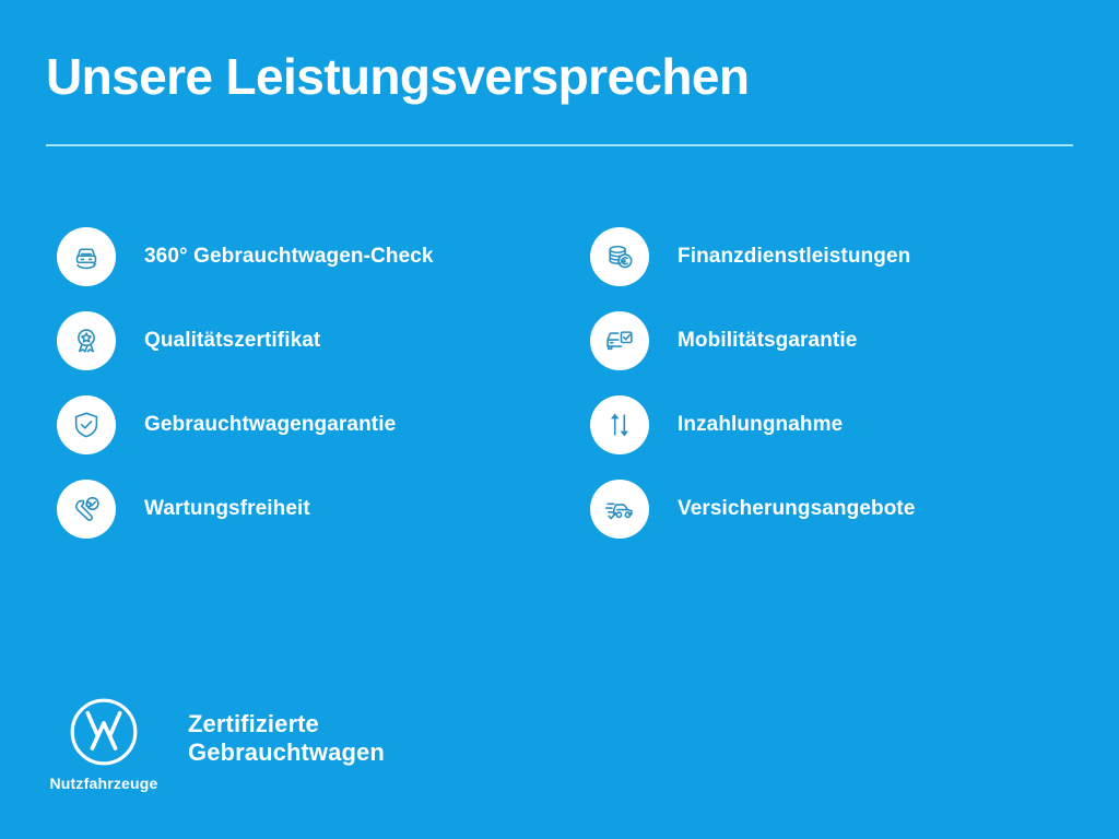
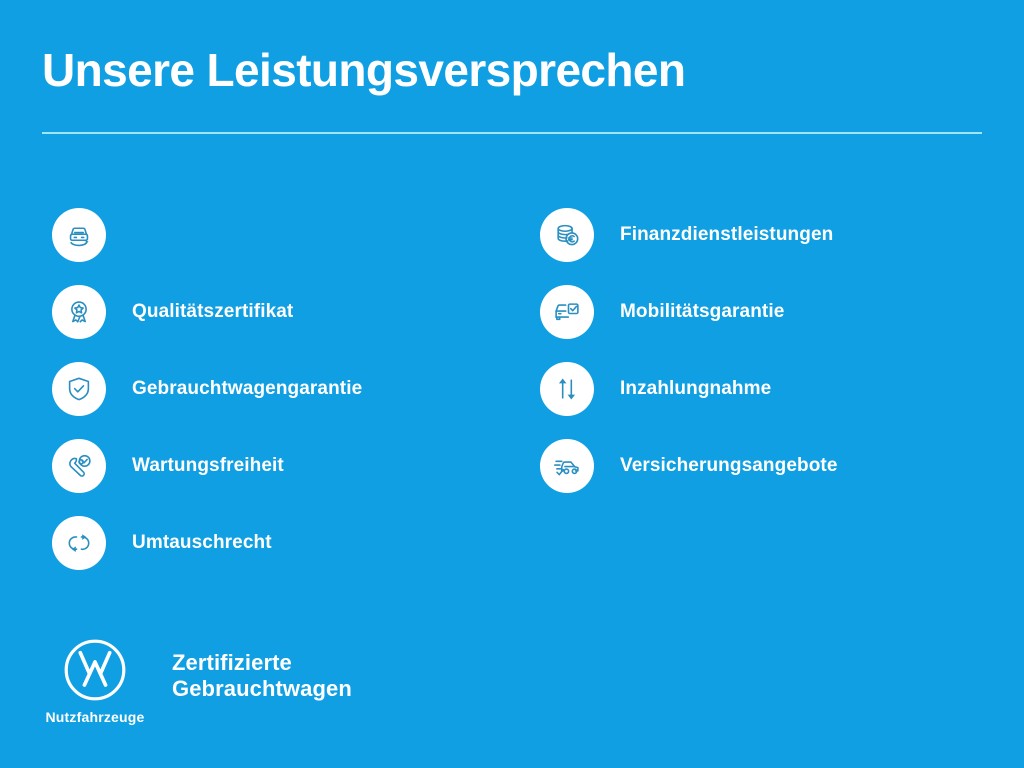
  Unsere Leistungsversprechen
- 360° Gebrauchtwagen-Check
  Qualitätszertifikat
  Gebrauchtwagengarantie
  Wartungsfreiheit
+ Umtauschrecht
  Finanzdienstleistungen
  Mobilitätsgarantie
  Inzahlungnahme
  Versicherungsangebote
  Nutzfahrzeuge
  Zertifizierte
  Gebrauchtwagen
